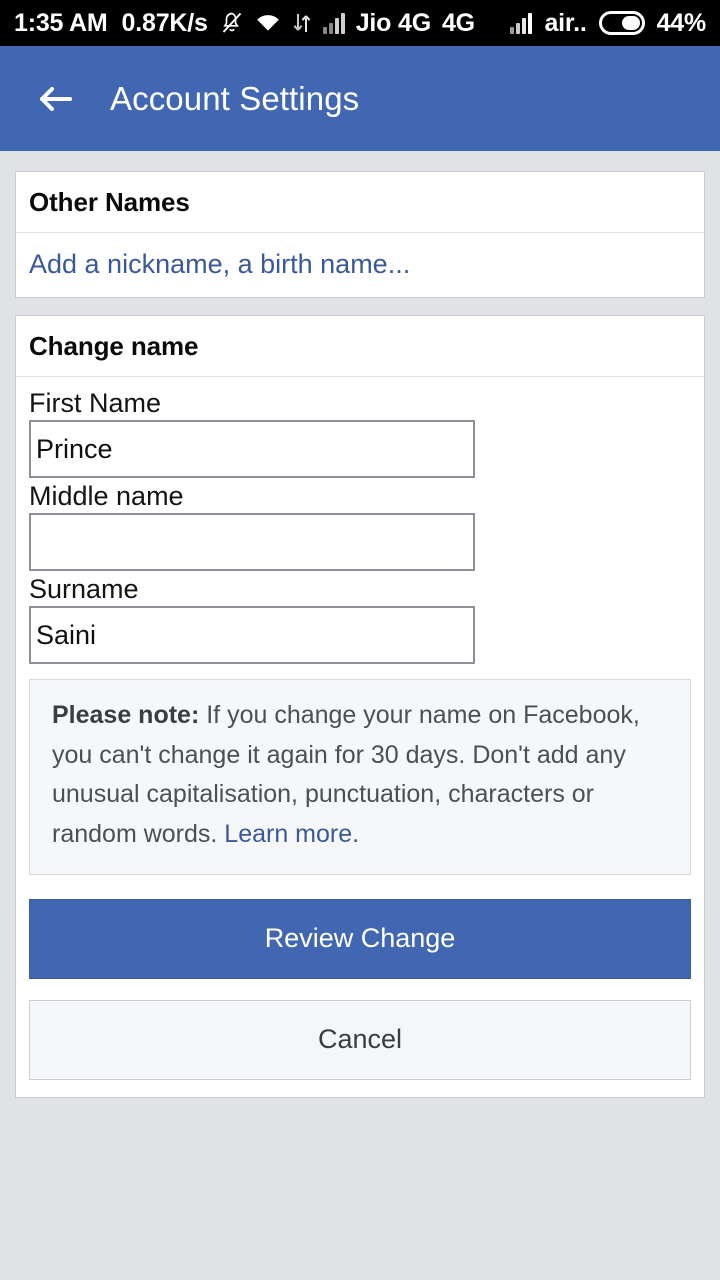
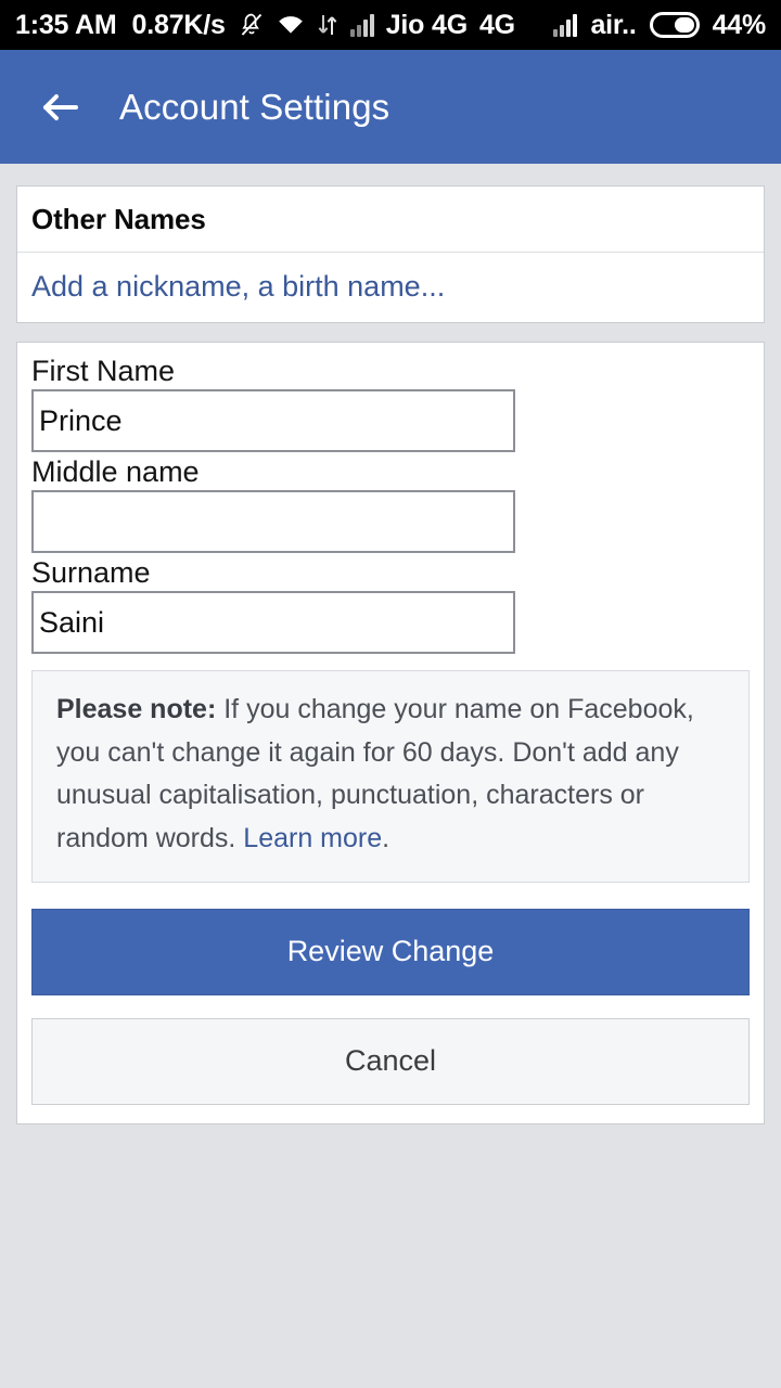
  1:35 AM
  0.87K/s
  Jio 4G
  4G
  air..
  44%
  Account Settings
  Other Names
  Add a nickname, a birth name...
- Change name
  First Name
  Prince
  Middle name
  Surname
  Saini
- Please note: If you change your name on Facebook, you can't change it again for 30 days. Don't add any unusual capitalisation, punctuation, characters or random words. Learn more.
+ Please note: If you change your name on Facebook, you can't change it again for 60 days. Don't add any unusual capitalisation, punctuation, characters or random words. Learn more.
  Review Change
  Cancel
